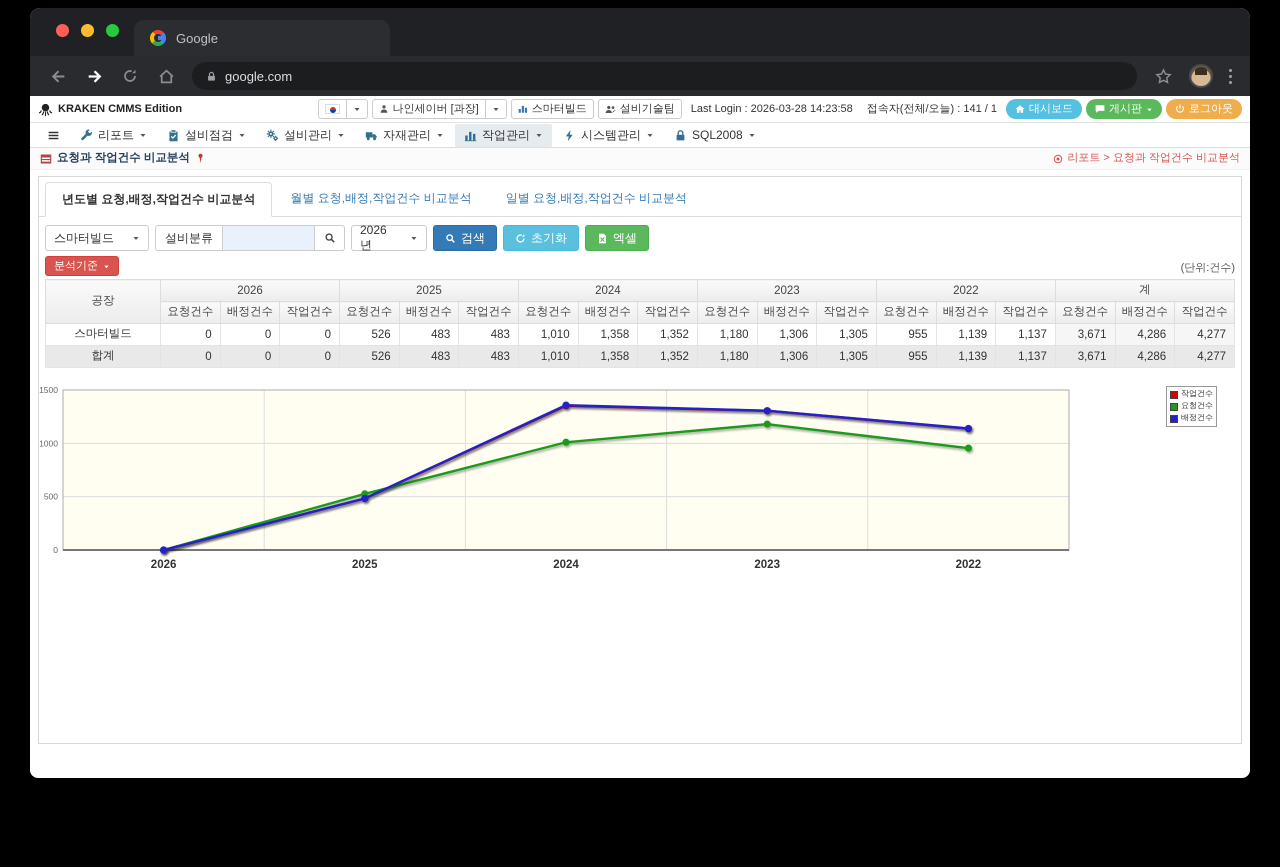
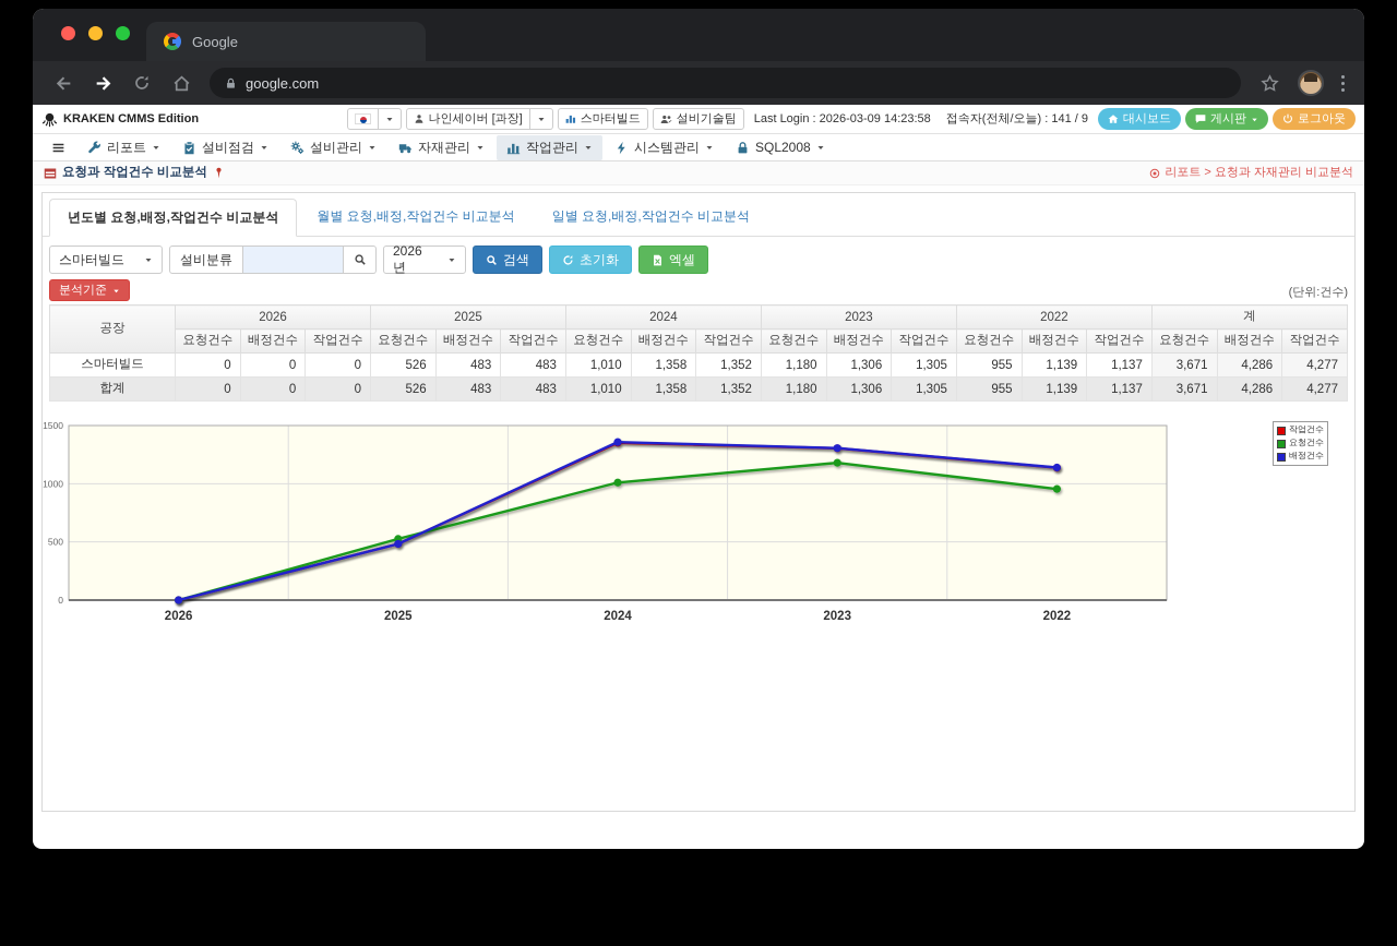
  Google
  google.com
  KRAKEN CMMS Edition
  나인세이버 [과장]
  스마터빌드
  설비기술팀
- Last Login : 2026-03-28 14:23:58
+ Last Login : 2026-03-09 14:23:58
- 접속자(전체/오늘) : 141 / 1
+ 접속자(전체/오늘) : 141 / 9
  대시보드
  게시판
  로그아웃
  리포트
  설비점검
  설비관리
  자재관리
  작업관리
  시스템관리
  SQL2008
  요청과 작업건수 비교분석
- 리포트 > 요청과 작업건수 비교분석
+ 리포트 > 요청과 자재관리 비교분석
  년도별 요청,배정,작업건수 비교분석
  월별 요청,배정,작업건수 비교분석
  일별 요청,배정,작업건수 비교분석
  스마터빌드
  설비분류
  2026년
  검색
  초기화
  엑셀
  분석기준
  (단위:건수)
  공장	2026	2025	2024	2023	2022	계
  요청건수	배정건수	작업건수	요청건수	배정건수	작업건수	요청건수	배정건수	작업건수	요청건수	배정건수	작업건수	요청건수	배정건수	작업건수	요청건수	배정건수	작업건수
  스마터빌드	0	0	0	526	483	483	1,010	1,358	1,352	1,180	1,306	1,305	955	1,139	1,137	3,671	4,286	4,277
  합계	0	0	0	526	483	483	1,010	1,358	1,352	1,180	1,306	1,305	955	1,139	1,137	3,671	4,286	4,277
  0
  500
  1000
  1500
  2026
  2025
  2024
  2023
  2022
  작업건수
  요청건수
  배정건수
